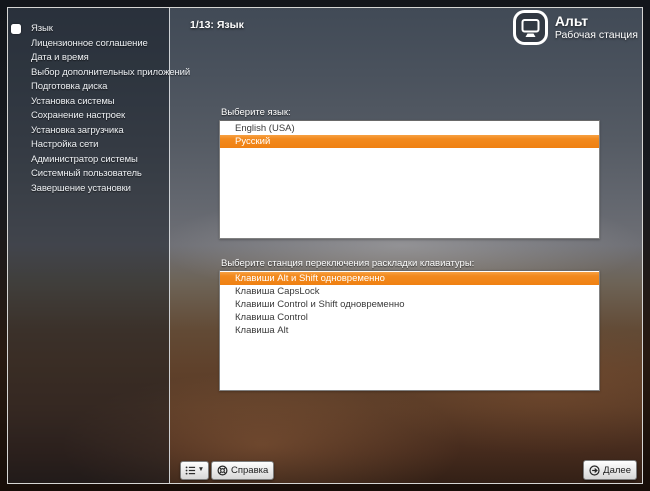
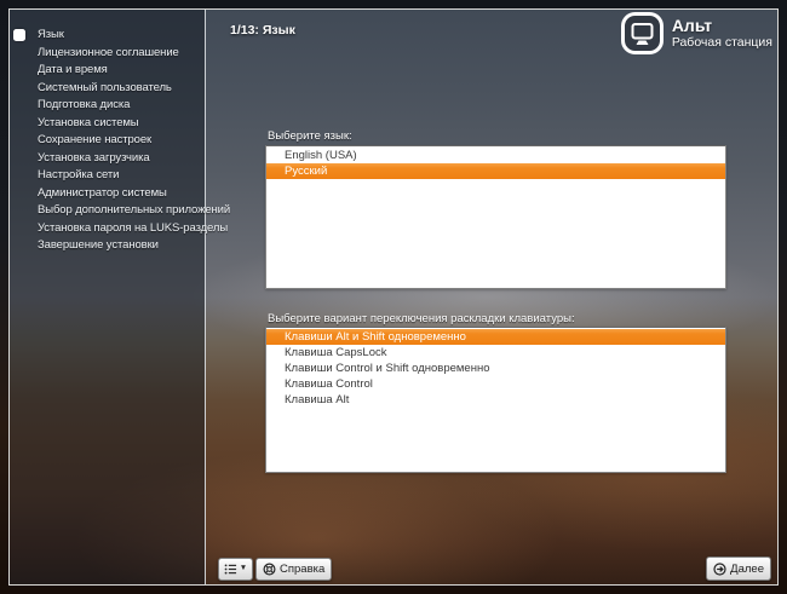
  Язык
  Лицензионное соглашение
  Дата и время
- Выбор дополнительных приложений
+ Системный пользователь
  Подготовка диска
  Установка системы
  Сохранение настроек
  Установка загрузчика
  Настройка сети
  Администратор системы
- Системный пользователь
+ Выбор дополнительных приложений
+ Установка пароля на LUKS-разделы
  Завершение установки
  1/13: Язык
  Альт
  Рабочая станция
  Выберите язык:
  English (USA)
  Русский
- Выберите станция переключения раскладки клавиатуры:
+ Выберите вариант переключения раскладки клавиатуры:
  Клавиши Alt и Shift одновременно
  Клавиша CapsLock
  Клавиши Control и Shift одновременно
  Клавиша Control
  Клавиша Alt
  Справка
  Далее
